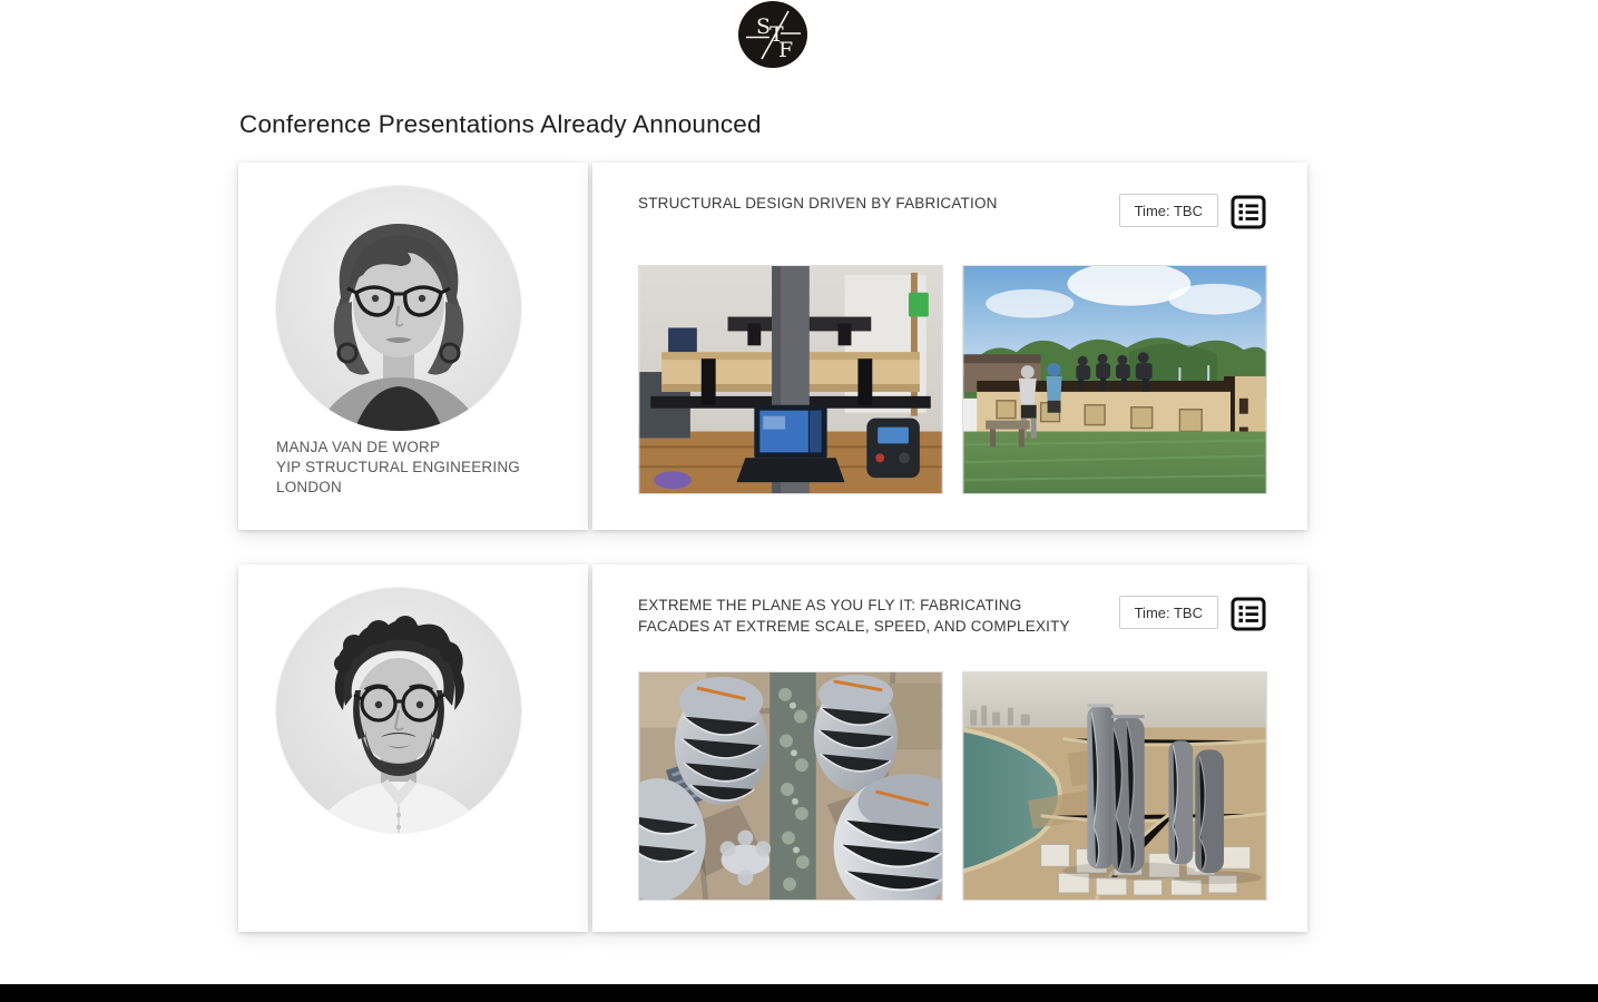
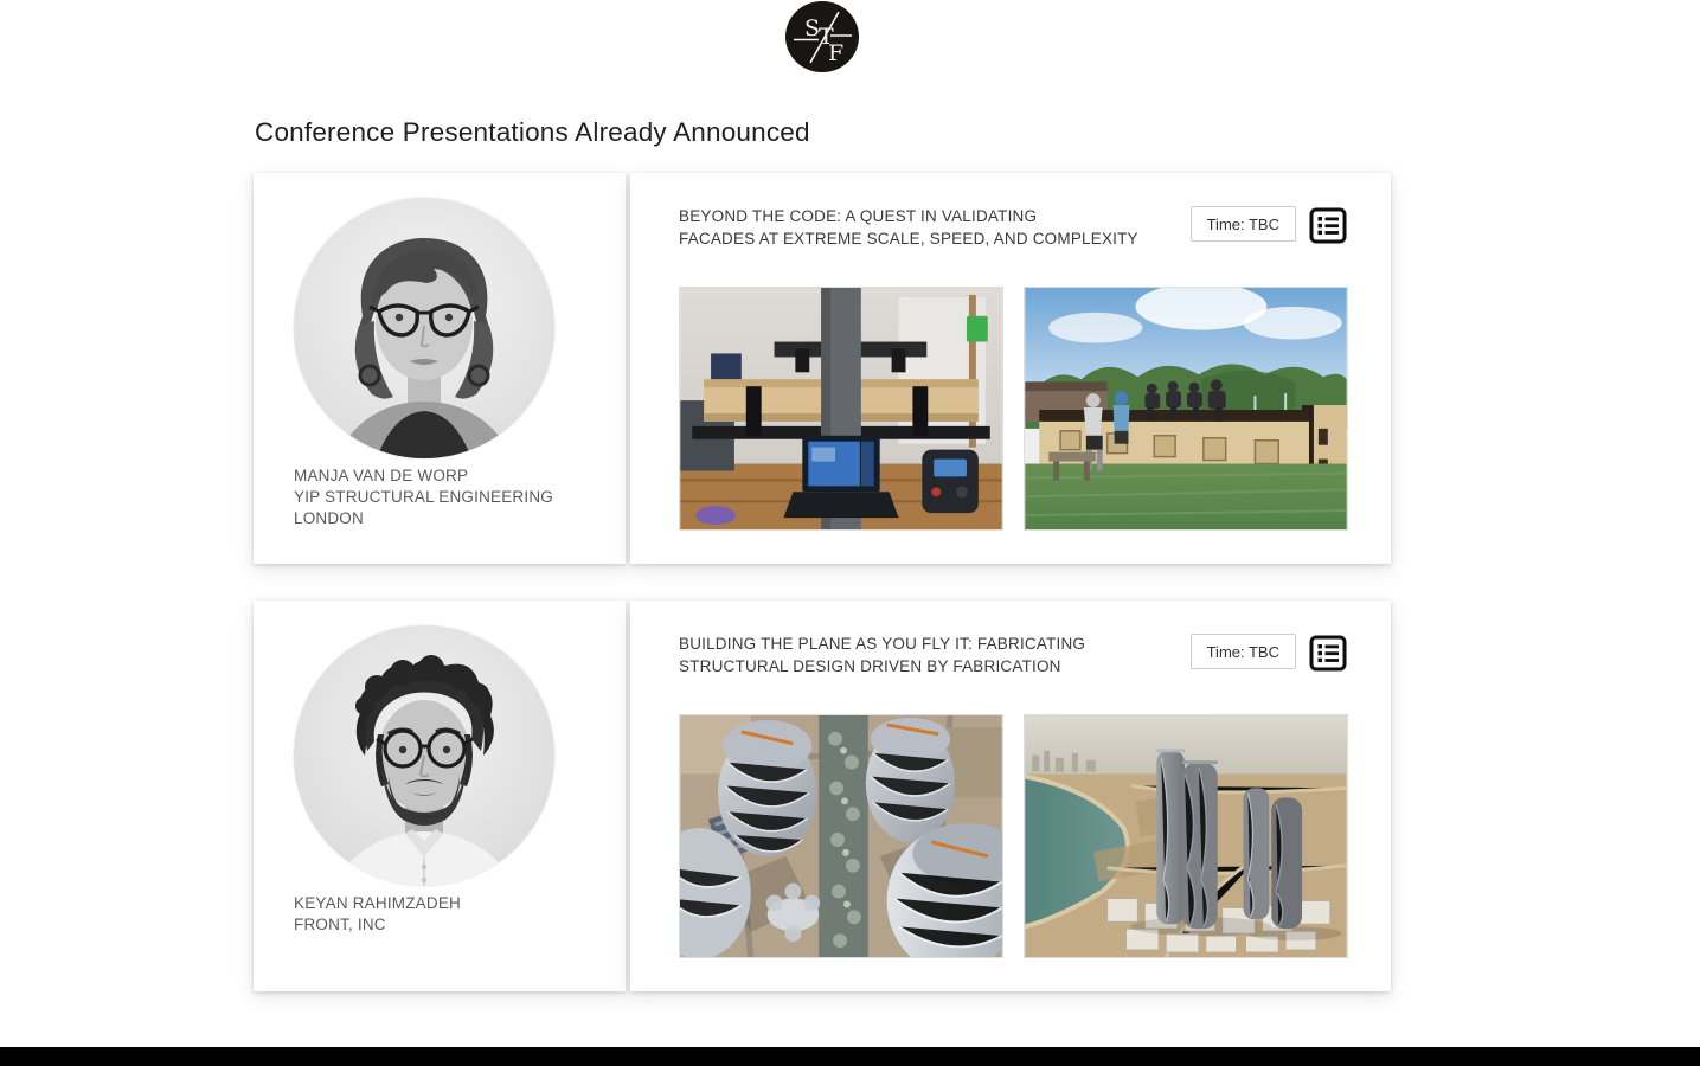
  S
  T
  F
  Conference Presentations Already Announced
  MANJA VAN DE WORP
  YIP STRUCTURAL ENGINEERING
  LONDON
+ BEYOND THE CODE: A QUEST IN VALIDATING
- STRUCTURAL DESIGN DRIVEN BY FABRICATION
+ FACADES AT EXTREME SCALE, SPEED, AND COMPLEXITY
  Time: TBC
+ KEYAN RAHIMZADEH
+ FRONT, INC
- EXTREME THE PLANE AS YOU FLY IT: FABRICATING
+ BUILDING THE PLANE AS YOU FLY IT: FABRICATING
- FACADES AT EXTREME SCALE, SPEED, AND COMPLEXITY
+ STRUCTURAL DESIGN DRIVEN BY FABRICATION
  Time: TBC
